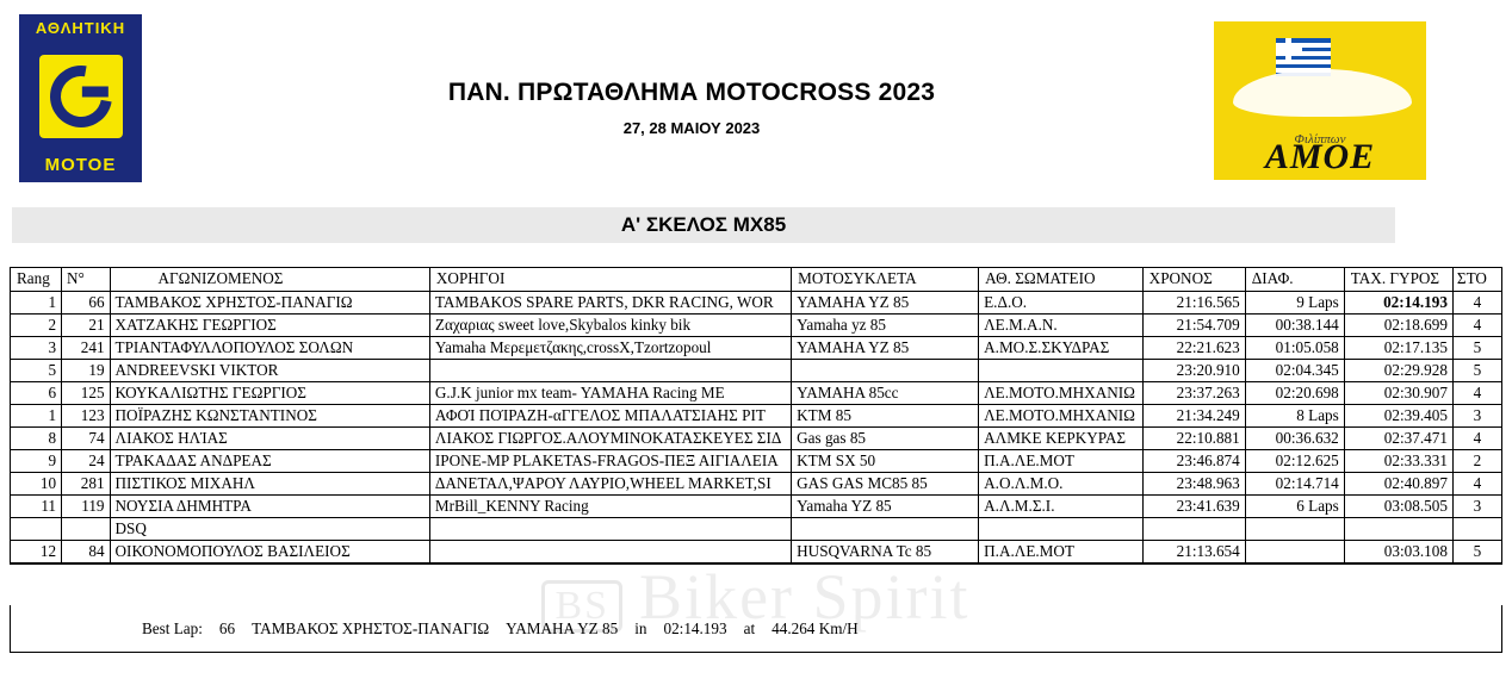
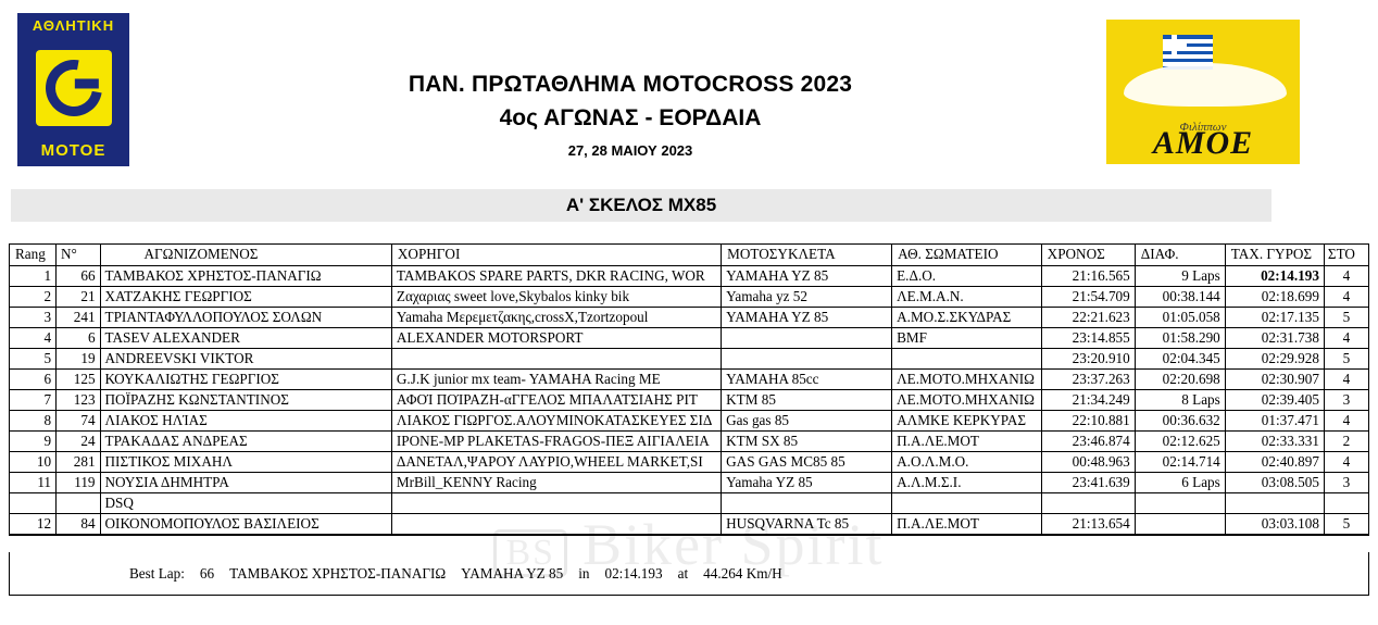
  ΑΘΛΗΤΙΚΗ
  ΜΟΤΟΕ
  ΠΑΝ. ΠΡΩΤΑΘΛΗΜΑ MOTOCROSS 2023
+ 4ος ΑΓΩΝΑΣ - ΕΟΡΔΑΙΑ
  27, 28 ΜΑΙΟΥ 2023
  Φιλίππων
  ΑΜΟΕ
  Α' ΣΚΕΛΟΣ MX85
  Rang	N°	ΑΓΩΝΙΖΟΜΕΝΟΣ	ΧΟΡΗΓΟΙ	ΜΟΤΟΣΥΚΛΕΤΑ	ΑΘ. ΣΩΜΑΤΕΙΟ	ΧΡΟΝΟΣ	ΔΙΑΦ.	ΤΑΧ. ΓΥΡΟΣ	ΣΤΟ
  1	66	ΤΑΜΒΑΚΟΣ ΧΡΗΣΤΟΣ-ΠΑΝΑΓΙΩ	TAMBAKOS SPARE PARTS, DKR RACING, WOR	YAMAHA YZ 85	Ε.Δ.Ο.	21:16.565	9 Laps	02:14.193	4
- 2	21	ΧΑΤΖΑΚΗΣ ΓΕΩΡΓΙΟΣ	Ζαχαριας sweet love,Skybalos kinky bik	Yamaha yz 85	ΛΕ.Μ.Α.Ν.	21:54.709	00:38.144	02:18.699	4
+ 2	21	ΧΑΤΖΑΚΗΣ ΓΕΩΡΓΙΟΣ	Ζαχαριας sweet love,Skybalos kinky bik	Yamaha yz 52	ΛΕ.Μ.Α.Ν.	21:54.709	00:38.144	02:18.699	4
  3	241	ΤΡΙΑΝΤΑΦΥΛΛΟΠΟΥΛΟΣ ΣΟΛΩΝ	Yamaha Μερεμετζακης,crossX,Tzortzopoul	YAMAHA YZ 85	Α.ΜΟ.Σ.ΣΚΥΔΡΑΣ	22:21.623	01:05.058	02:17.135	5
+ 4	6	TASEV ALEXANDER	ALEXANDER MOTORSPORT		BMF	23:14.855	01:58.290	02:31.738	4
  5	19	ANDREEVSKI VIKTOR				23:20.910	02:04.345	02:29.928	5
  6	125	ΚΟΥΚΑΛΙΩΤΗΣ ΓΕΩΡΓΙΟΣ	G.J.K junior mx team- YAMAHA Racing ME	YAMAHA 85cc	ΛΕ.ΜΟΤΟ.ΜΗΧΑΝΙΩ	23:37.263	02:20.698	02:30.907	4
- 1	123	ΠΟΪΡΑΖΗΣ ΚΩΝΣΤΑΝΤΙΝΟΣ	ΑΦΟΊ ΠΟΊΡΑΖΗ-αΓΓΕΛΟΣ ΜΠΑΛΑΤΣΙΑΗΣ ΡΙΤ	KTM 85	ΛΕ.ΜΟΤΟ.ΜΗΧΑΝΙΩ	21:34.249	8 Laps	02:39.405	3
+ 7	123	ΠΟΪΡΑΖΗΣ ΚΩΝΣΤΑΝΤΙΝΟΣ	ΑΦΟΊ ΠΟΊΡΑΖΗ-αΓΓΕΛΟΣ ΜΠΑΛΑΤΣΙΑΗΣ ΡΙΤ	KTM 85	ΛΕ.ΜΟΤΟ.ΜΗΧΑΝΙΩ	21:34.249	8 Laps	02:39.405	3
- 8	74	ΛΙΑΚΟΣ ΗΛΊΑΣ	ΛΙΑΚΟΣ ΓΙΩΡΓΟΣ.ΑΛΟΥΜΙΝΟΚΑΤΑΣΚΕΥΕΣ ΣΙΔ	Gas gas 85	ΑΛΜΚΕ ΚΕΡΚΥΡΑΣ	22:10.881	00:36.632	02:37.471	4
+ 8	74	ΛΙΑΚΟΣ ΗΛΊΑΣ	ΛΙΑΚΟΣ ΓΙΩΡΓΟΣ.ΑΛΟΥΜΙΝΟΚΑΤΑΣΚΕΥΕΣ ΣΙΔ	Gas gas 85	ΑΛΜΚΕ ΚΕΡΚΥΡΑΣ	22:10.881	00:36.632	01:37.471	4
- 9	24	ΤΡΑΚΑΔΑΣ ΑΝΔΡΕΑΣ	IPONE-MP PLAKETAS-FRAGOS-ΠΕΞ ΑΙΓΙΑΛΕΙΑ	KTM SX 50	Π.Α.ΛΕ.ΜΟΤ	23:46.874	02:12.625	02:33.331	2
+ 9	24	ΤΡΑΚΑΔΑΣ ΑΝΔΡΕΑΣ	IPONE-MP PLAKETAS-FRAGOS-ΠΕΞ ΑΙΓΙΑΛΕΙΑ	KTM SX 85	Π.Α.ΛΕ.ΜΟΤ	23:46.874	02:12.625	02:33.331	2
- 10	281	ΠΙΣΤΙΚΟΣ ΜΙΧΑΗΛ	ΔΑΝΕΤΑΛ,ΨΑΡΟΥ ΛΑΥΡΙΟ,WHEEL MARKET,SI	GAS GAS MC85 85	Α.Ο.Λ.Μ.Ο.	23:48.963	02:14.714	02:40.897	4
+ 10	281	ΠΙΣΤΙΚΟΣ ΜΙΧΑΗΛ	ΔΑΝΕΤΑΛ,ΨΑΡΟΥ ΛΑΥΡΙΟ,WHEEL MARKET,SI	GAS GAS MC85 85	Α.Ο.Λ.Μ.Ο.	00:48.963	02:14.714	02:40.897	4
  11	119	ΝΟΥΣΙΑ ΔΗΜΗΤΡΑ	MrBill_KENNY Racing	Yamaha YZ 85	Α.Λ.Μ.Σ.Ι.	23:41.639	6 Laps	03:08.505	3
  		DSQ
  12	84	ΟΙΚΟΝΟΜΟΠΟΥΛΟΣ ΒΑΣΙΛΕΙΟΣ		HUSQVARNA Tc 85	Π.Α.ΛΕ.ΜΟΤ	21:13.654		03:03.108	5
  Best Lap:
  66
  ΤΑΜΒΑΚΟΣ ΧΡΗΣΤΟΣ-ΠΑΝΑΓΙΩ
  YAMAHA YZ 85
  in
  02:14.193
  at
  44.264 Km/H
  BS Biker Spirit
